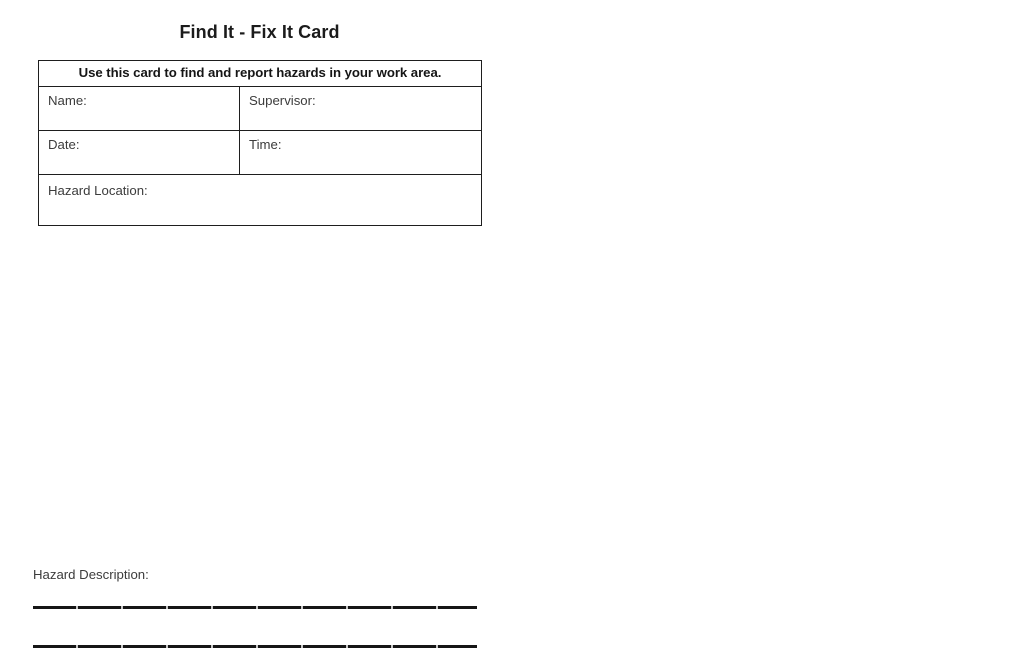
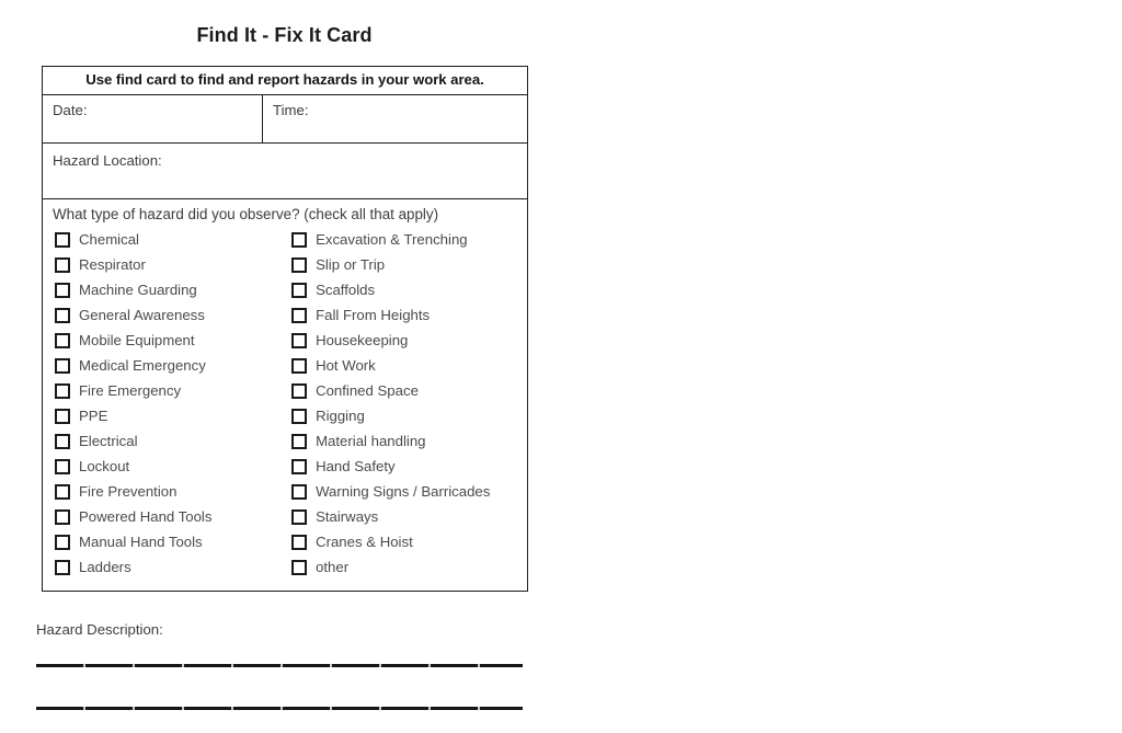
  Find It - Fix It Card
- Use this card to find and report hazards in your work area.
+ Use find card to find and report hazards in your work area.
- Name:	Supervisor:
  Date:	Time:
  Hazard Location:
+ What type of hazard did you observe? (check all that apply) ChemicalRespiratorMachine GuardingGeneral AwarenessMobile EquipmentMedical EmergencyFire EmergencyPPEElectricalLockoutFire PreventionPowered Hand ToolsManual Hand ToolsLadders Excavation & TrenchingSlip or TripScaffoldsFall From HeightsHousekeepingHot WorkConfined SpaceRiggingMaterial handlingHand SafetyWarning Signs / BarricadesStairwaysCranes & Hoistother
  Hazard Description:
